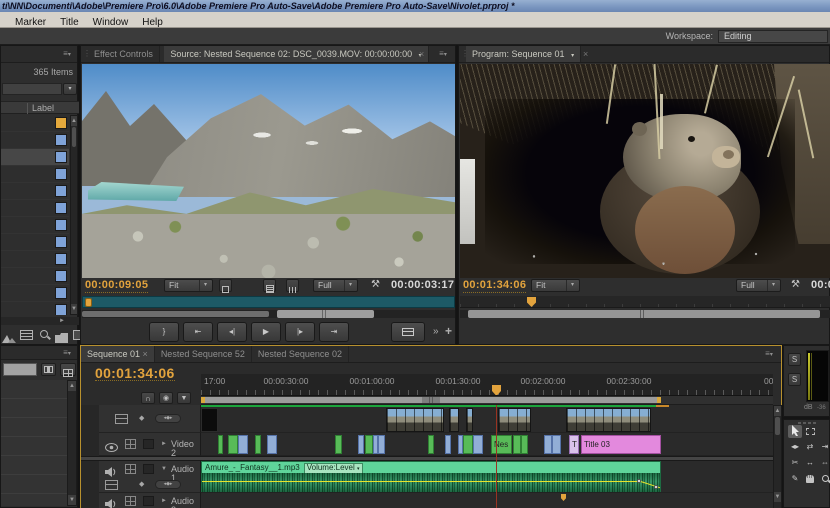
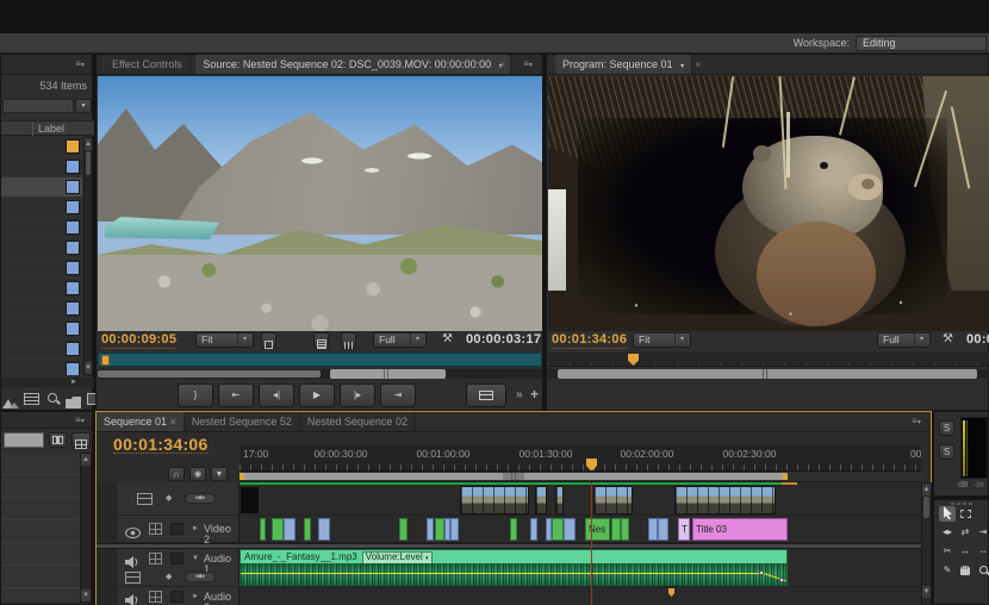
- ti\NN\Documenti\Adobe\Premiere Pro\6.0\Adobe Premiere Pro Auto-Save\Adobe Premiere Pro Auto-Save\Nivolet.prproj *
- Marker Title Window Help
  Workspace:
  Editing
- 365 Items
+ 534 Items
  Label
  Effect Controls Source: Nested Sequence 02: DSC_0039.MOV: 00:00:00:00
  ×
  00:00:09:05
  Fit
  Full
  ⚒
  00:00:03:17
  } ⇤ ◂| ▶ |▸ ⇥
  »
  +
  Program: Sequence 01
  ×
  00:01:34:06
  Fit
  Full
  ⚒
  00:
  Sequence 01 × Nested Sequence 52 Nested Sequence 02
  00:01:34:06
  ∩
  17:00
  00:00:30:00
  00:01:00:00
  00:01:30:00
  00:02:00:00
  00:02:30:00
  00
  Video 2
  T
  Title 03
  Audio 1
  Amure_-_Fantasy__1.mp3
  Volume:Level
  Audio
  S
  S
  ◂▸
  ⇄
  ⇥
  ✂
  ↔
  ⇔
  ✎
